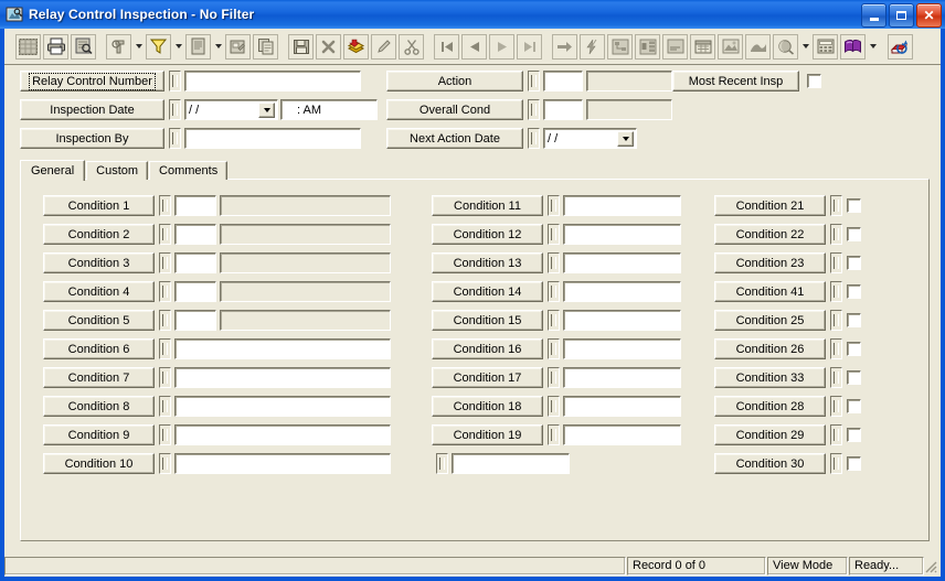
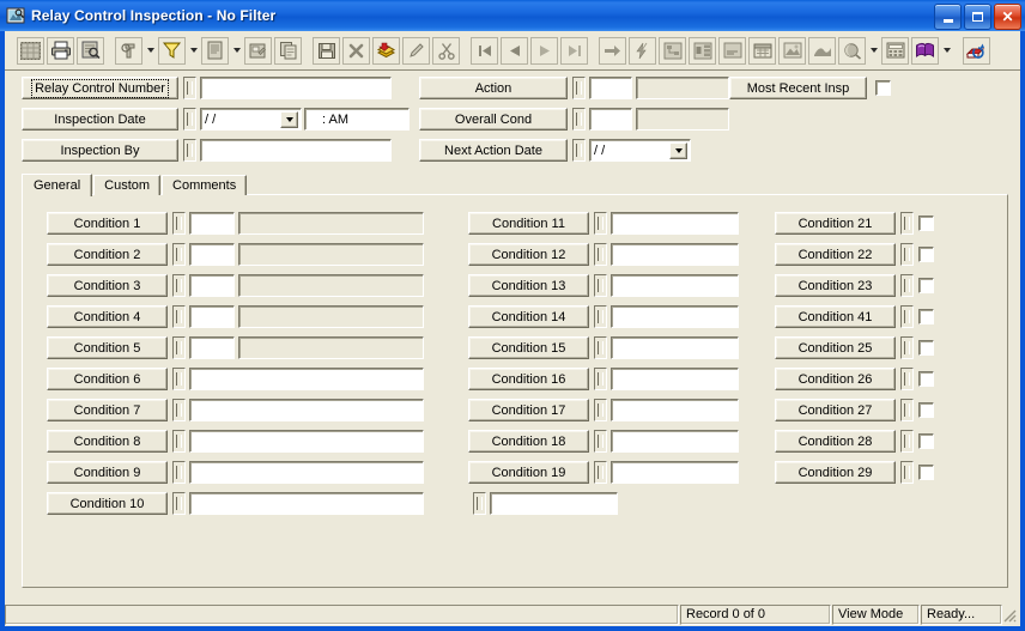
  Relay Control Inspection - No Filter
  ✕
  Relay Control Number
  Inspection Date
  / /
  : AM
  Inspection By
  Action
  Overall Cond
  Next Action Date
  / /
  Most Recent Insp
  General
  Custom
  Comments
  Condition 1
  Condition 2
  Condition 3
  Condition 4
  Condition 5
  Condition 6
  Condition 7
  Condition 8
  Condition 9
  Condition 10
  Condition 11
  Condition 12
  Condition 13
  Condition 14
  Condition 15
  Condition 16
  Condition 17
  Condition 18
  Condition 19
  Condition 21
  Condition 22
  Condition 23
  Condition 41
  Condition 25
  Condition 26
- Condition 33
+ Condition 27
  Condition 28
  Condition 29
- Condition 30
  Record 0 of 0
  View Mode
  Ready...
